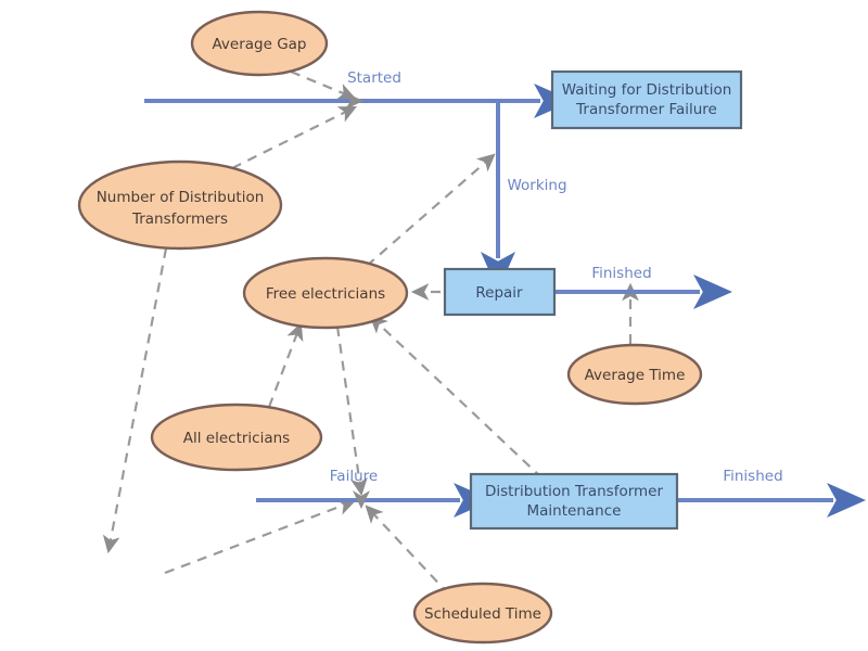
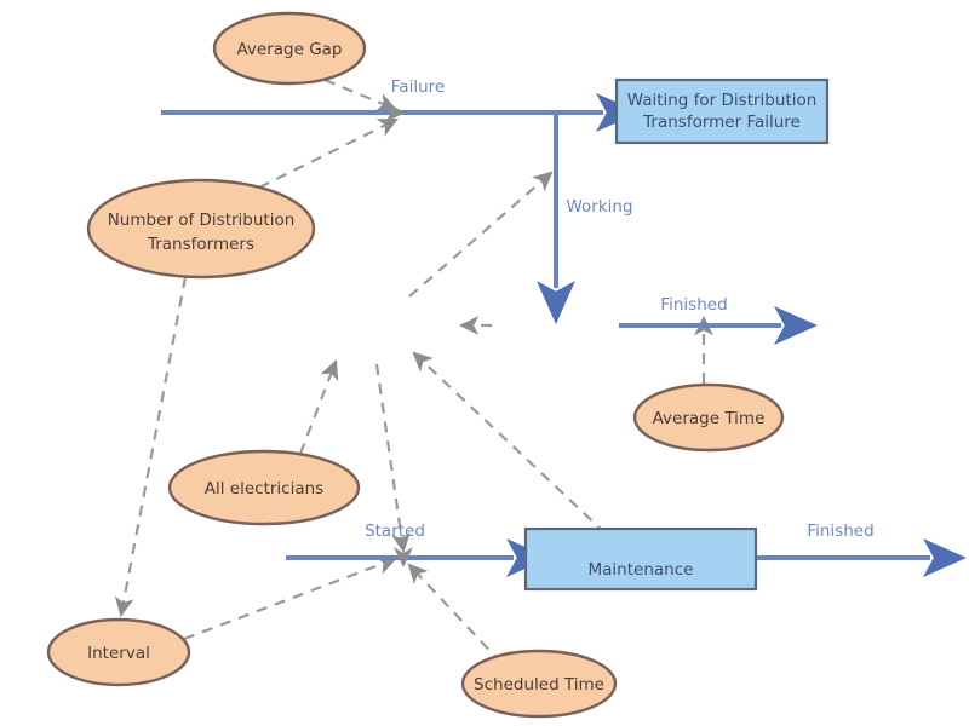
  Waiting for Distribution
  Transformer Failure
- Repair
- Distribution Transformer
  Maintenance
  Average Gap
  Number of Distribution
  Transformers
- Free electricians
  All electricians
  Average Time
+ Interval
  Scheduled Time
- Started
+ Failure
  Working
  Finished
- Failure
+ Started
  Finished
